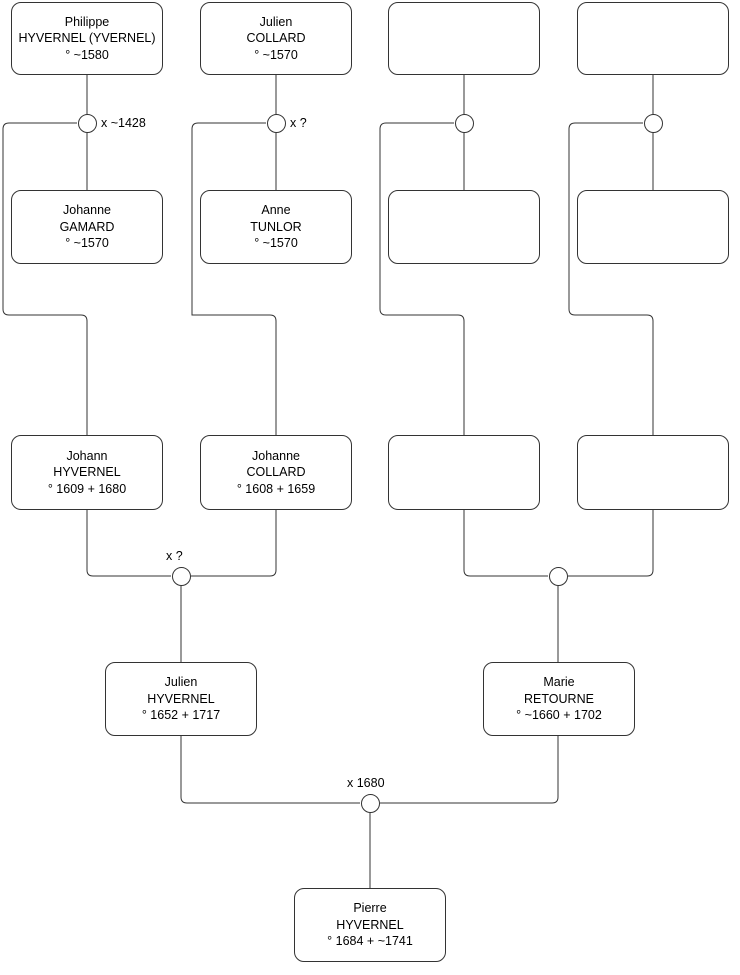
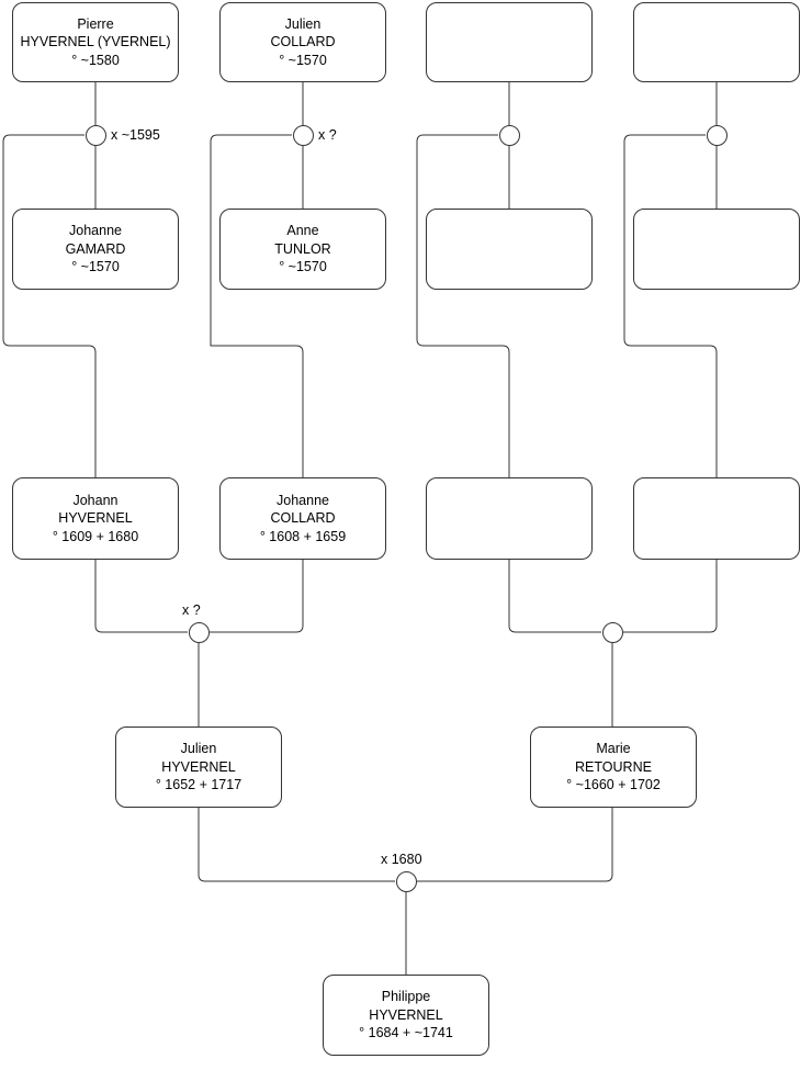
- Philippe
+ Pierre
  HYVERNEL (YVERNEL)
  ° ~1580
  Julien
  COLLARD
  ° ~1570
  Johanne
  GAMARD
  ° ~1570
  Anne
  TUNLOR
  ° ~1570
  Johann
  HYVERNEL
  ° 1609 + 1680
  Johanne
  COLLARD
  ° 1608 + 1659
  Julien
  HYVERNEL
  ° 1652 + 1717
  Marie
  RETOURNE
  ° ~1660 + 1702
- Pierre
+ Philippe
  HYVERNEL
  ° 1684 + ~1741
- x ~1428
+ x ~1595
  x ?
  x ?
  x 1680
